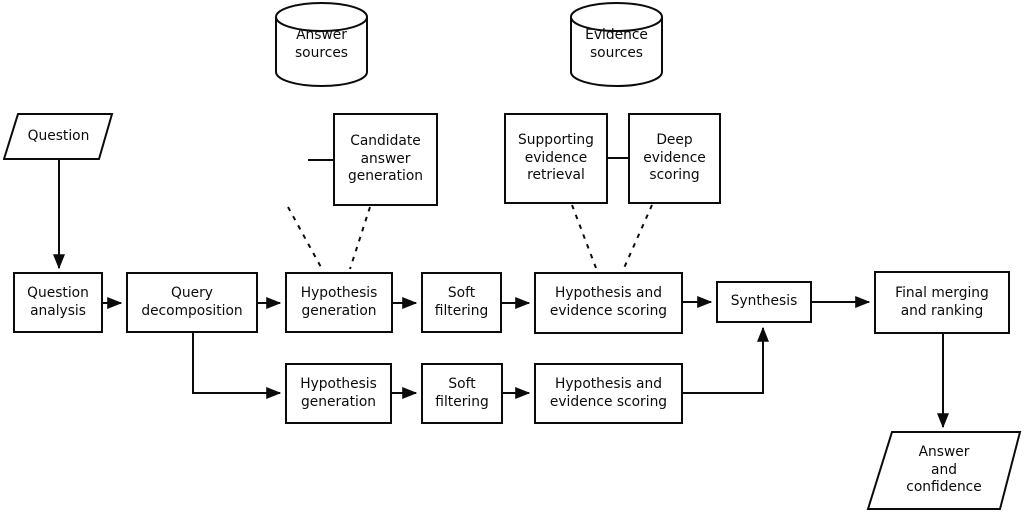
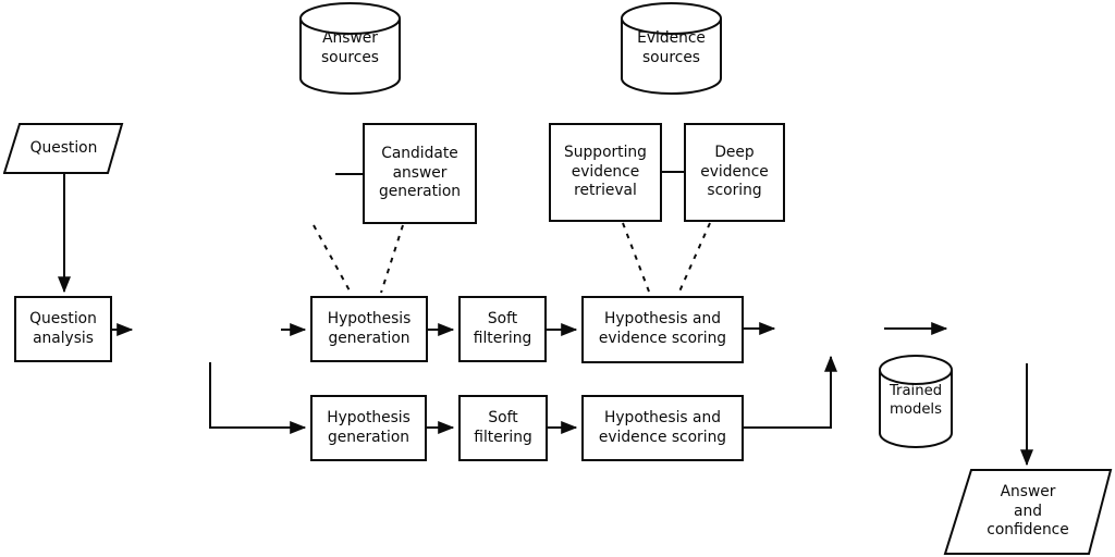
  Question
  Answer
  sources
  Evidence
  sources
  Candidate
  answer
  generation
  Supporting
  evidence
  retrieval
  Deep
  evidence
  scoring
  Question
  analysis
- Query
- decomposition
  Hypothesis
  generation
  Soft
  filtering
  Hypothesis and
  evidence scoring
- Synthesis
- Final merging
- and ranking
  Hypothesis
  generation
  Soft
  filtering
  Hypothesis and
  evidence scoring
+ Trained
+ models
  Answer
  and
  confidence
